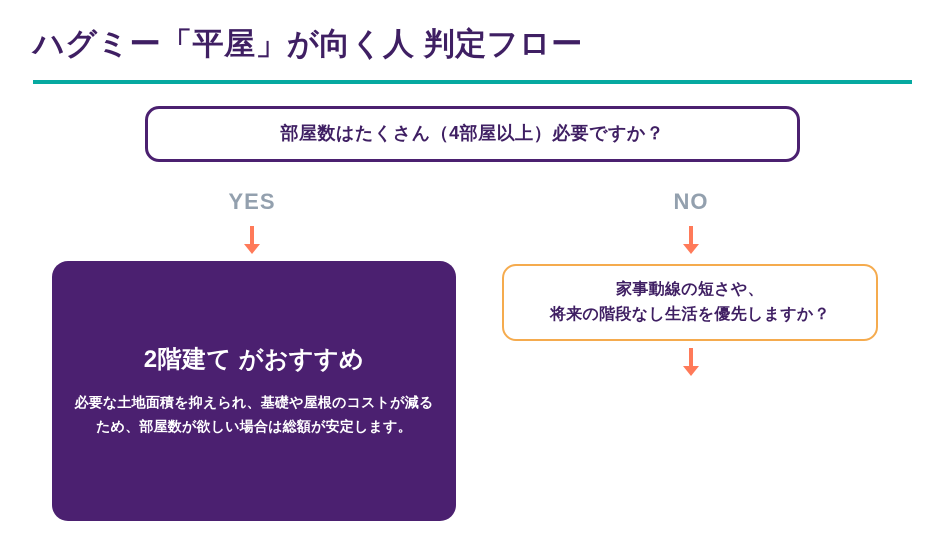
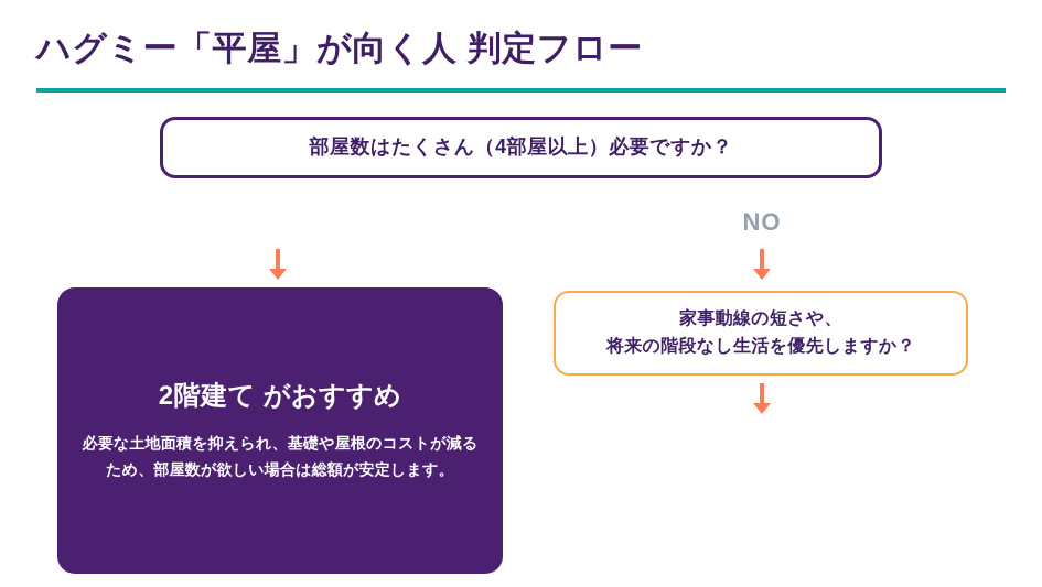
  ハグミー「平屋」が向く人 判定フロー
  部屋数はたくさん（4部屋以上）必要ですか？
- YES
  NO
  2階建て がおすすめ
  必要な土地面積を抑えられ、基礎や屋根のコストが減るため、部屋数が欲しい場合は総額が安定します。
  家事動線の短さや、
  将来の階段なし生活を優先しますか？
